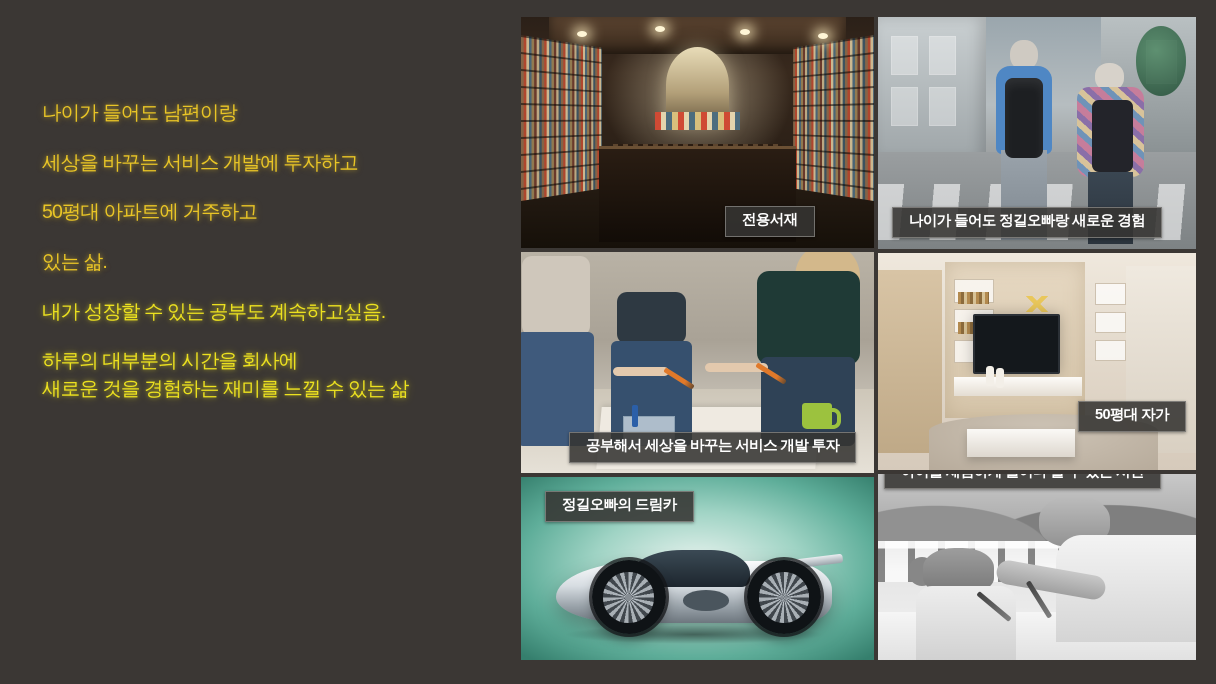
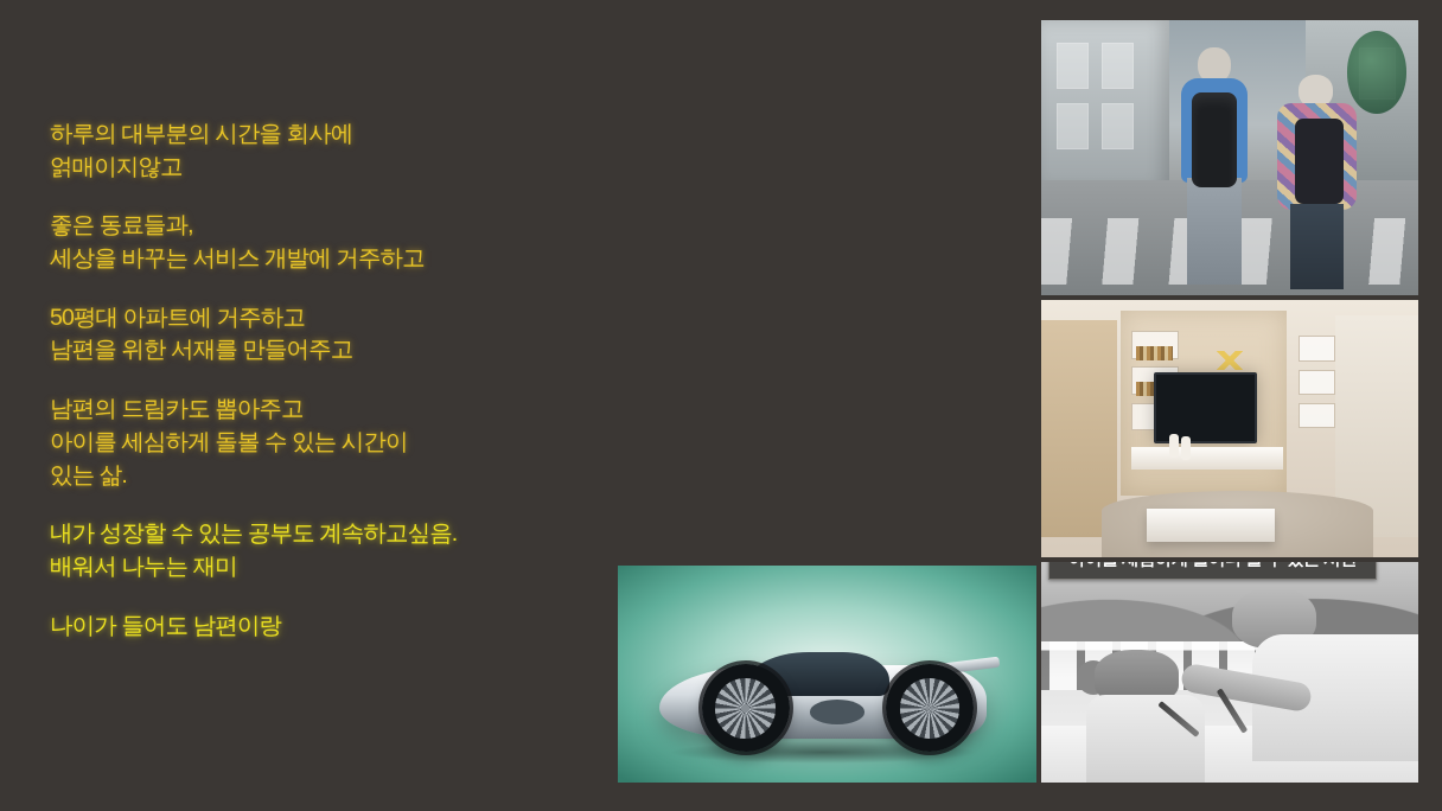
- 나이가 들어도 남편이랑
+ 하루의 대부분의 시간을 회사에
+ 얽매이지않고
+ 좋은 동료들과,
- 세상을 바꾸는 서비스 개발에 투자하고
+ 세상을 바꾸는 서비스 개발에 거주하고
  50평대 아파트에 거주하고
+ 남편을 위한 서재를 만들어주고
+ 남편의 드림카도 뽑아주고
+ 아이를 세심하게 돌볼 수 있는 시간이
  있는 삶.
  내가 성장할 수 있는 공부도 계속하고싶음.
+ 배워서 나누는 재미
- 하루의 대부분의 시간을 회사에
+ 나이가 들어도 남편이랑
- 새로운 것을 경험하는 재미를 느낄 수 있는 삶
- 전용서재
- 나이가 들어도 정길오빠랑 새로운 경험
- 공부해서 세상을 바꾸는 서비스 개발 투자
- 50평대 자가
- 정길오빠의 드림카
